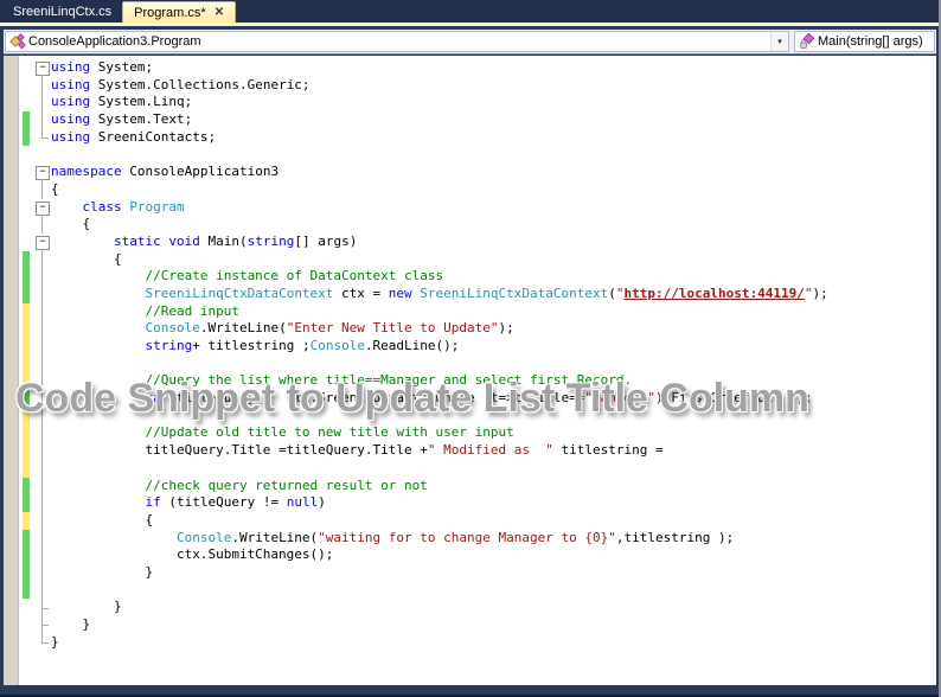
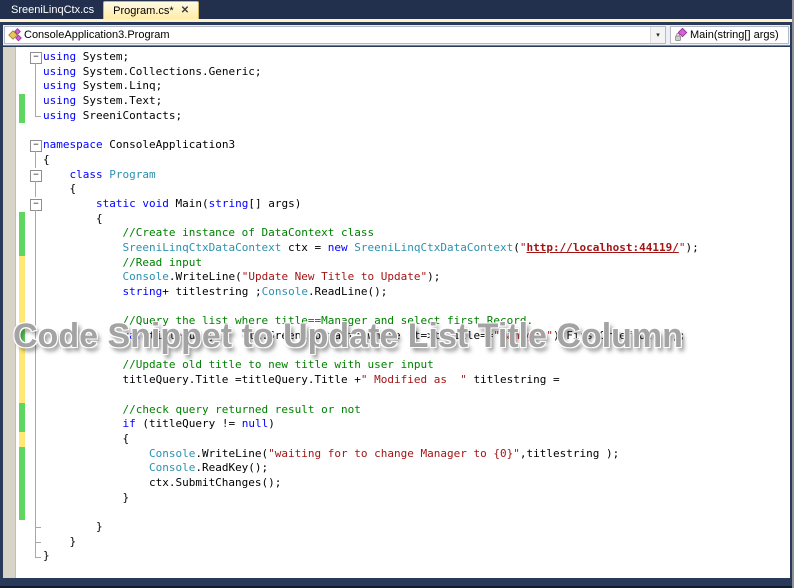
  SreeniLinqCtx.cs
  Program.cs*
  ✕
  ConsoleApplication3.Program
  Main(string[] args)
  using System;
  using System.Collections.Generic;
  using System.Linq;
  using System.Text;
  using SreeniContacts;
  namespace ConsoleApplication3
  {
  class Program
  {
  static void Main(string[] args)
  {
  //Create instance of DataContext class
  SreeniLinqCtxDataContext ctx = new SreeniLinqCtxDataContext("http://localhost:44119/");
  //Read input
- Console.WriteLine("Enter New Title to Update");
+ Console.WriteLine("Update New Title to Update");
  string+ titlestring ;Console.ReadLine();
  //Query the list where title==Manager and select first Record.
  var titleQuery = ctx.Sreenicontacts.Where (t=>t.Title=="Manager").FirstOrDefault ();
  //Update old title to new title with user input
  titleQuery.Title =titleQuery.Title +" Modified as " titlestring =
  //check query returned result or not
  if (titleQuery != null)
  {
  Console.WriteLine("waiting for to change Manager to {0}",titlestring );
+ Console.ReadKey();
  ctx.SubmitChanges();
  }
  }
  }
  }
  Code Snippet to Update List Title Column
